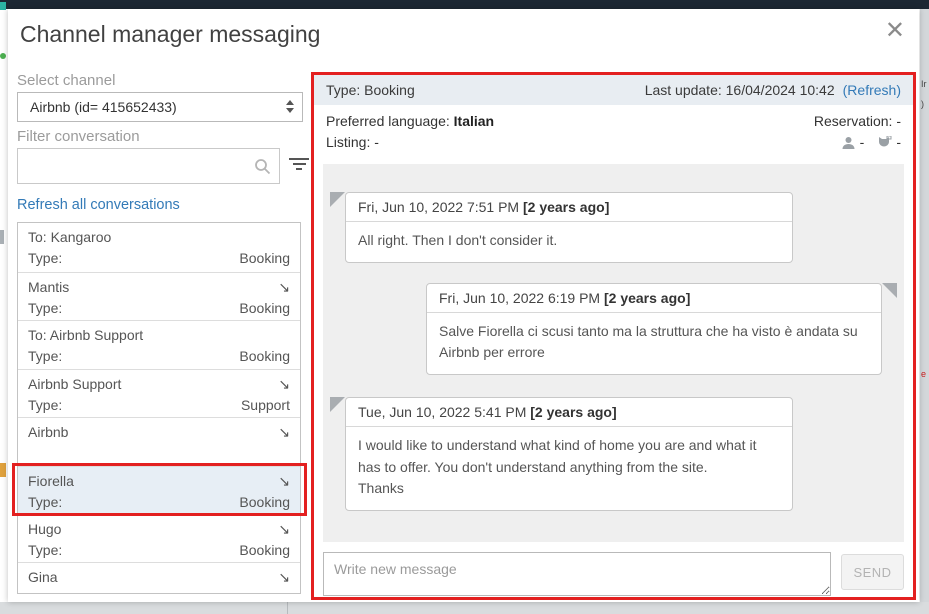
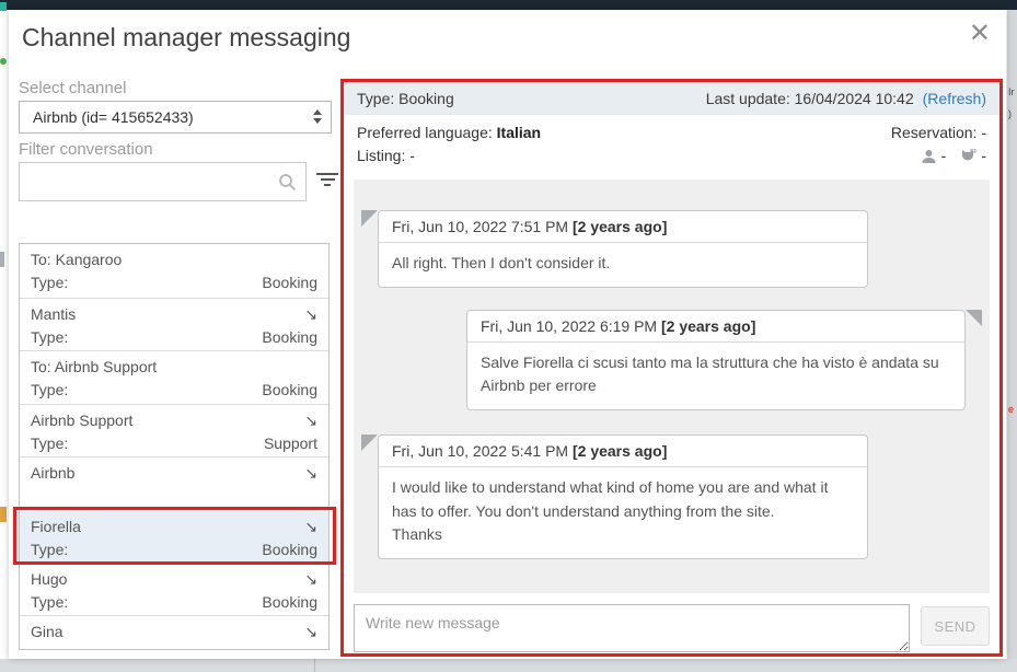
  Ir
  )
  e
  Channel manager messaging
  ✕
  Select channel
  Airbnb (id= 415652433)
  Filter conversation
- Refresh all conversations
  To: Kangaroo
  Type:
  Booking
  Mantis
  ↘
  Type:
  Booking
  To: Airbnb Support
  Type:
  Booking
  Airbnb Support
  ↘
  Type:
  Support
  Airbnb
  ↘
  Fiorella
  ↘
  Type:
  Booking
  Hugo
  ↘
  Type:
  Booking
  Gina
  ↘
  Type: Booking
  Last update: 16/04/2024 10:42
  (Refresh)
  Preferred language: Italian
  Listing: -
  Reservation: -
  -
  -
  Fri, Jun 10, 2022 7:51 PM [2 years ago]
  All right. Then I don't consider it.
  Fri, Jun 10, 2022 6:19 PM [2 years ago]
  Salve Fiorella ci scusi tanto ma la struttura che ha visto è andata su Airbnb per errore
- Tue, Jun 10, 2022 5:41 PM [2 years ago]
+ Fri, Jun 10, 2022 5:41 PM [2 years ago]
  I would like to understand what kind of home you are and what it has to offer. You don't understand anything from the site.
  Thanks
  Write new message
  SEND
